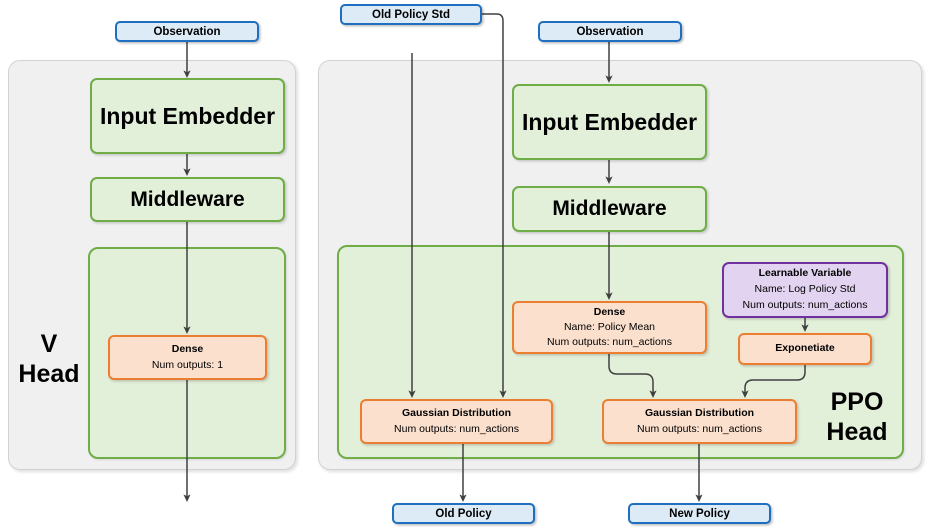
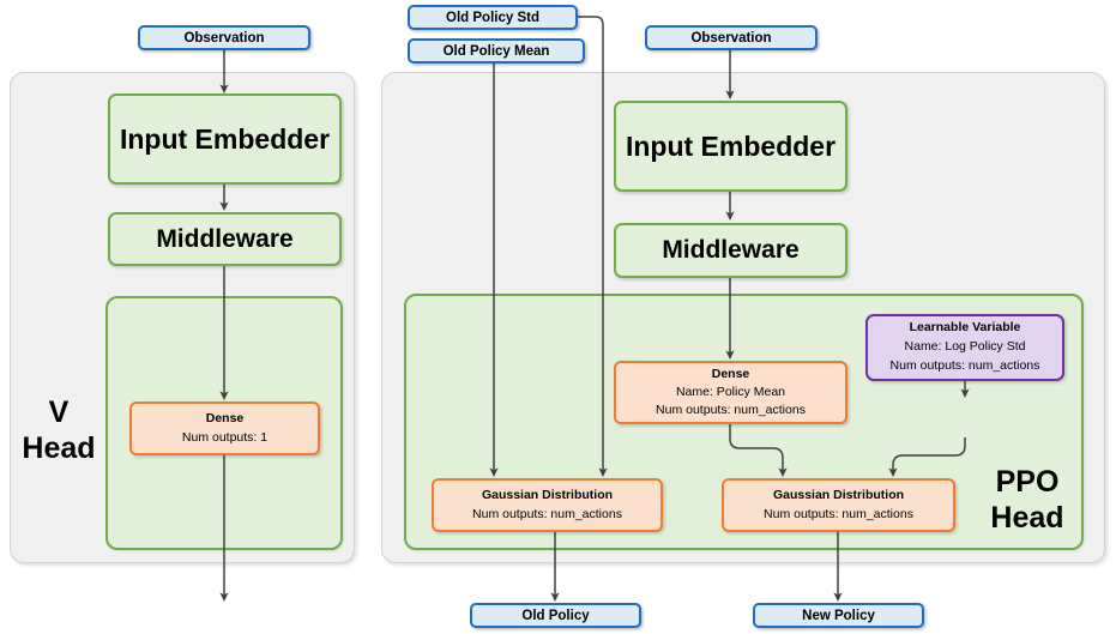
  Observation
  Input Embedder
  Middleware
  Dense
  Num outputs: 1
  V
  Head
  Old Policy Std
+ Old Policy Mean
  Observation
  Input Embedder
  Middleware
  Dense
  Name: Policy Mean
  Num outputs: num_actions
  Learnable Variable
  Name: Log Policy Std
  Num outputs: num_actions
- Exponetiate
  Gaussian Distribution
  Num outputs: num_actions
  Gaussian Distribution
  Num outputs: num_actions
  PPO
  Head
  Old Policy
  New Policy
